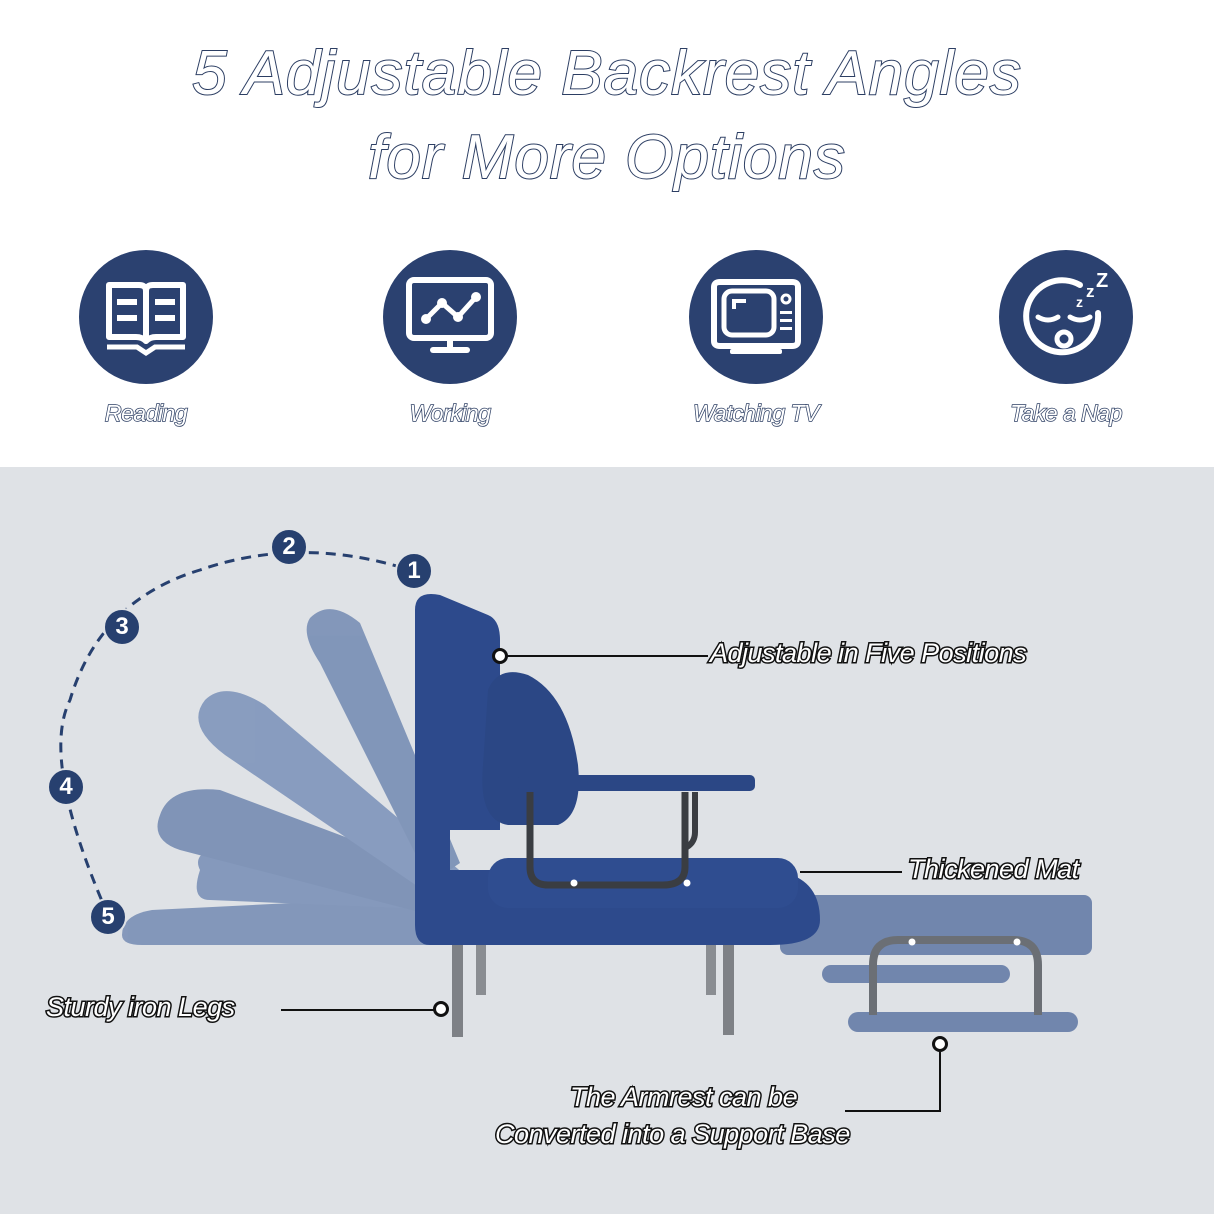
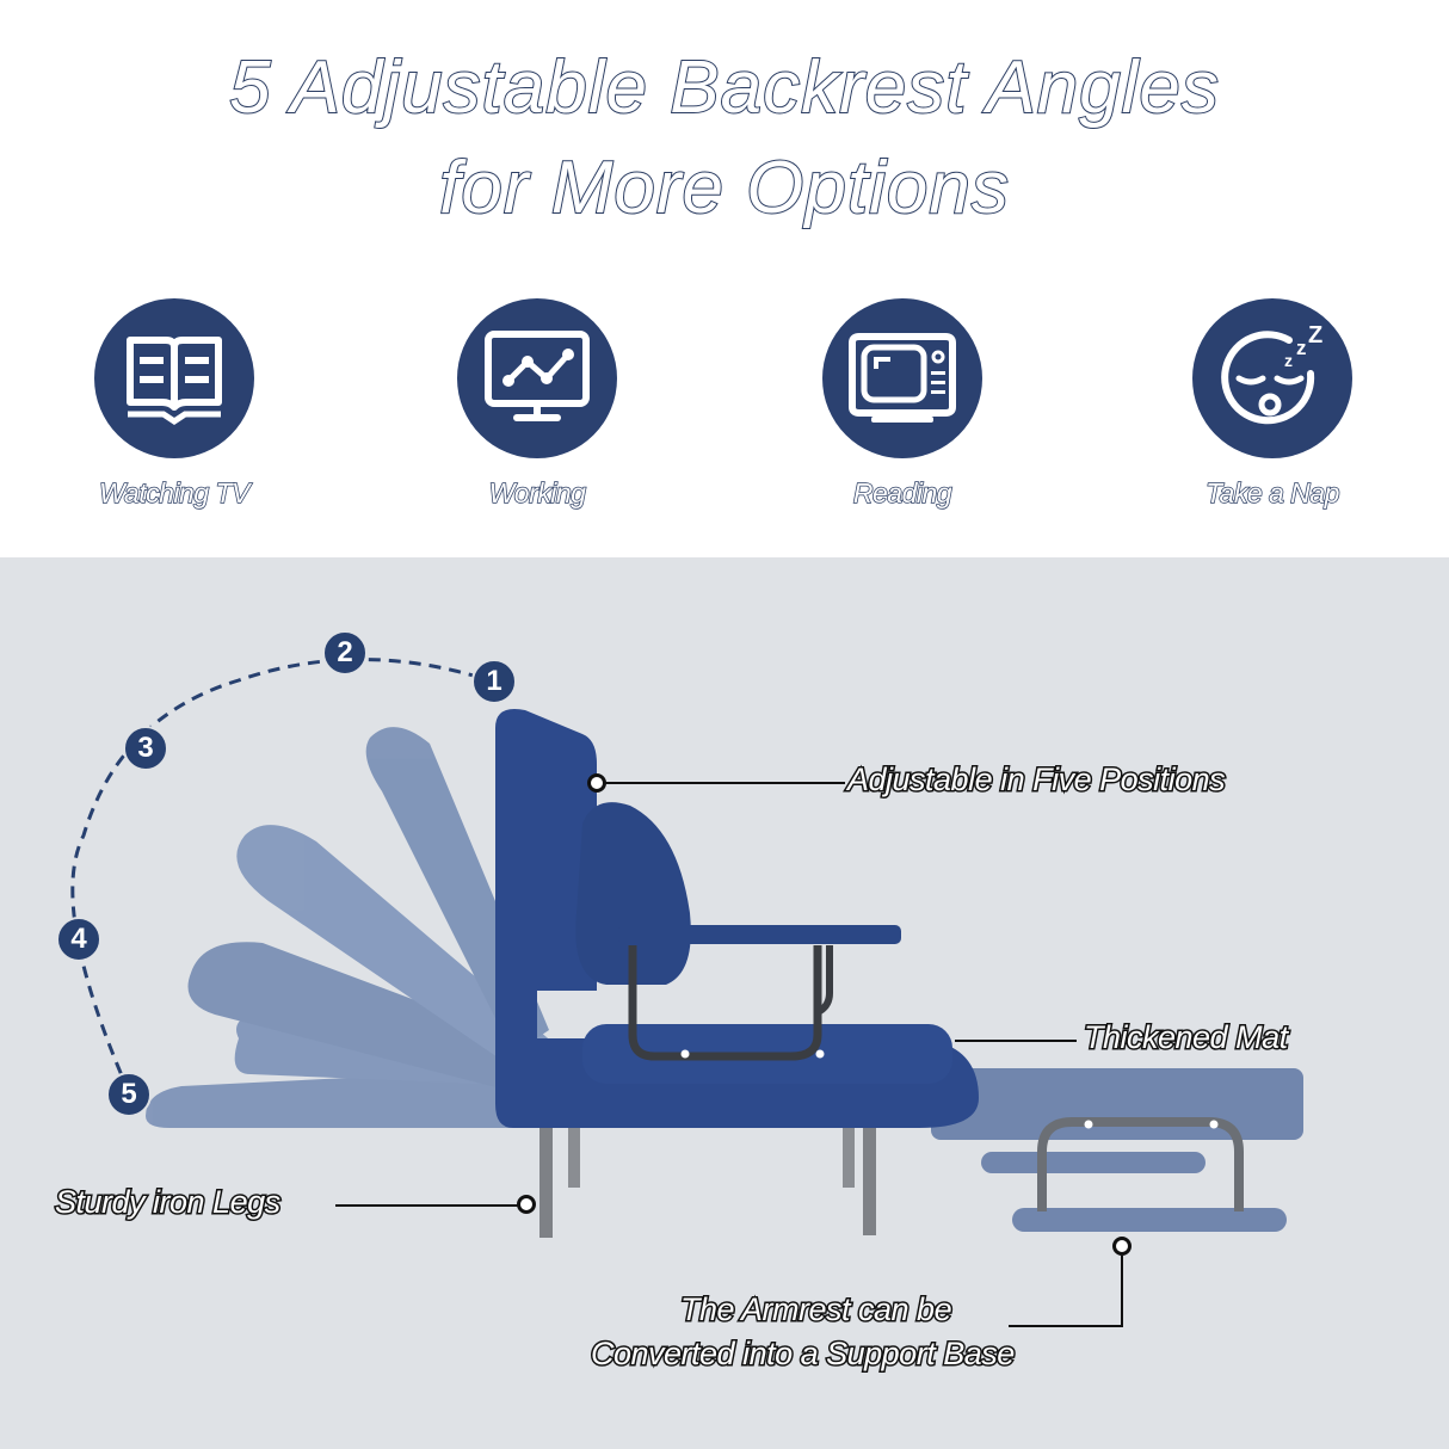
  5 Adjustable Backrest Angles
  for More Options
- Reading
+ Watching TV
  Working
- Watching TV
+ Reading
  z
  z
  Z
  Take a Nap
  1
  2
  3
  4
  5
  Adjustable in Five Positions
  Thickened Mat
  Sturdy iron Legs
  The Armrest can be
  Converted into a Support Base
